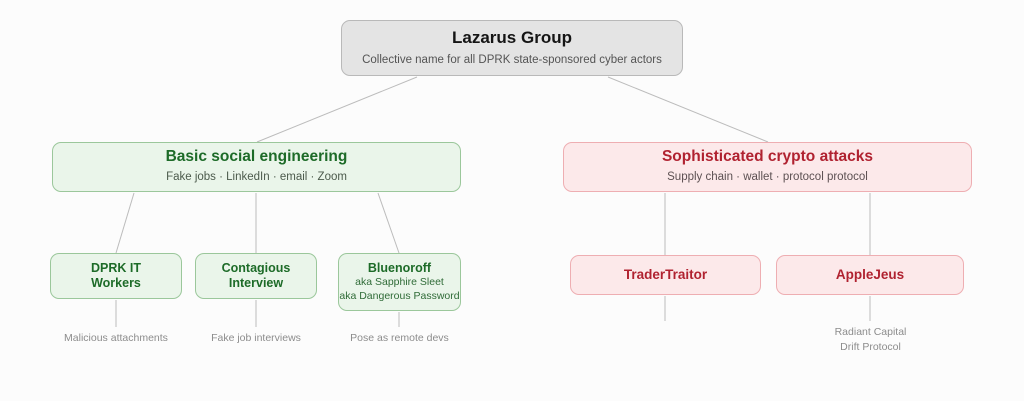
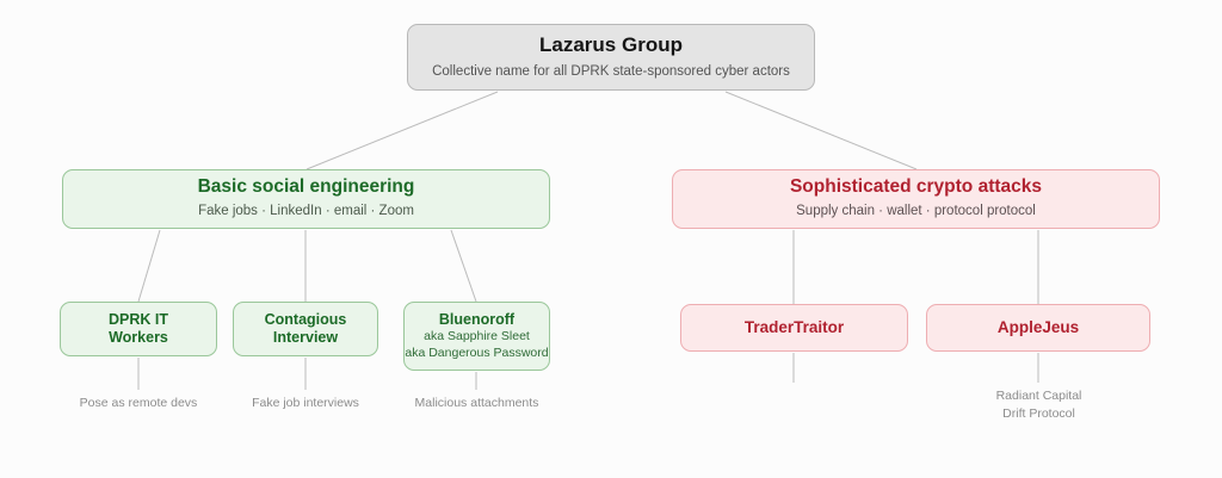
  Lazarus Group
  Collective name for all DPRK state-sponsored cyber actors
  Basic social engineering
  Fake jobs · LinkedIn · email · Zoom
  Sophisticated crypto attacks
  Supply chain · wallet · protocol protocol
  DPRK IT
  Workers
  Contagious
  Interview
  Bluenoroff
  aka Sapphire Sleet
  aka Dangerous Password
  TraderTraitor
  AppleJeus
- Malicious attachments
+ Pose as remote devs
  Fake job interviews
- Pose as remote devs
+ Malicious attachments
  Radiant Capital
  Drift Protocol
